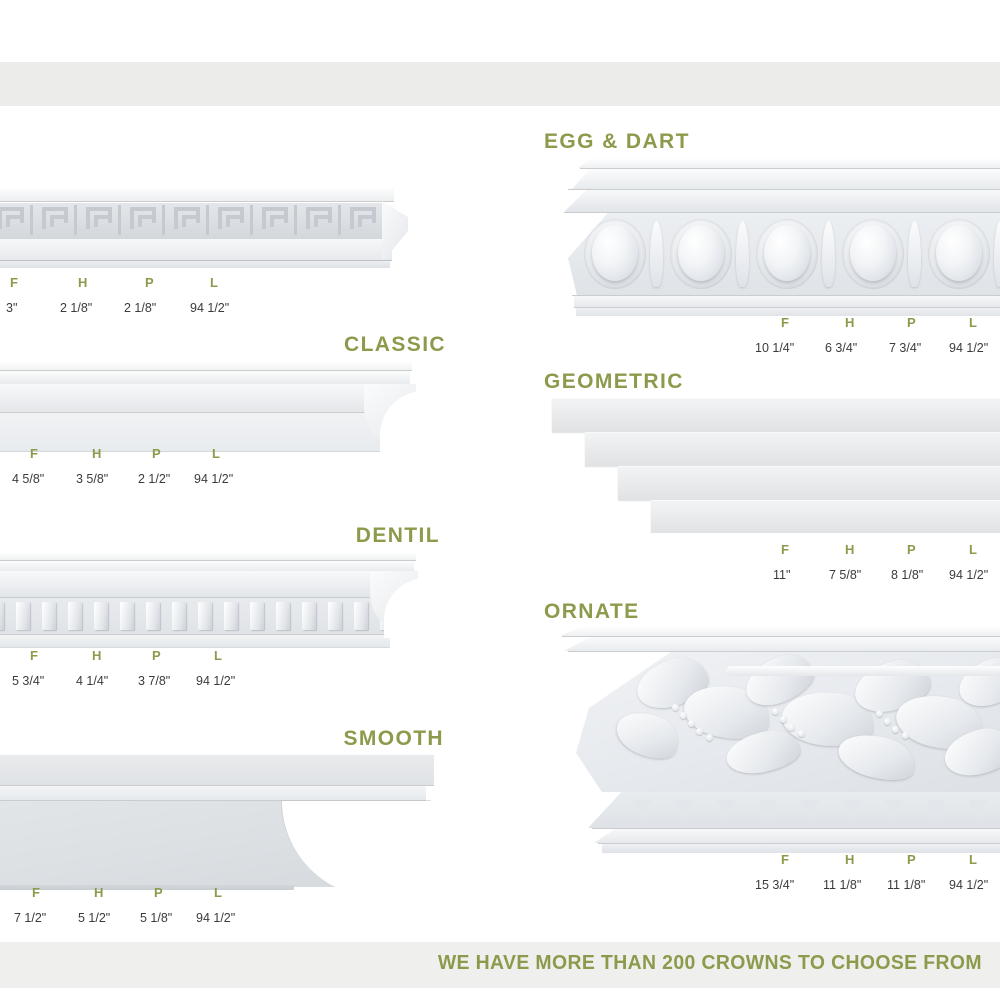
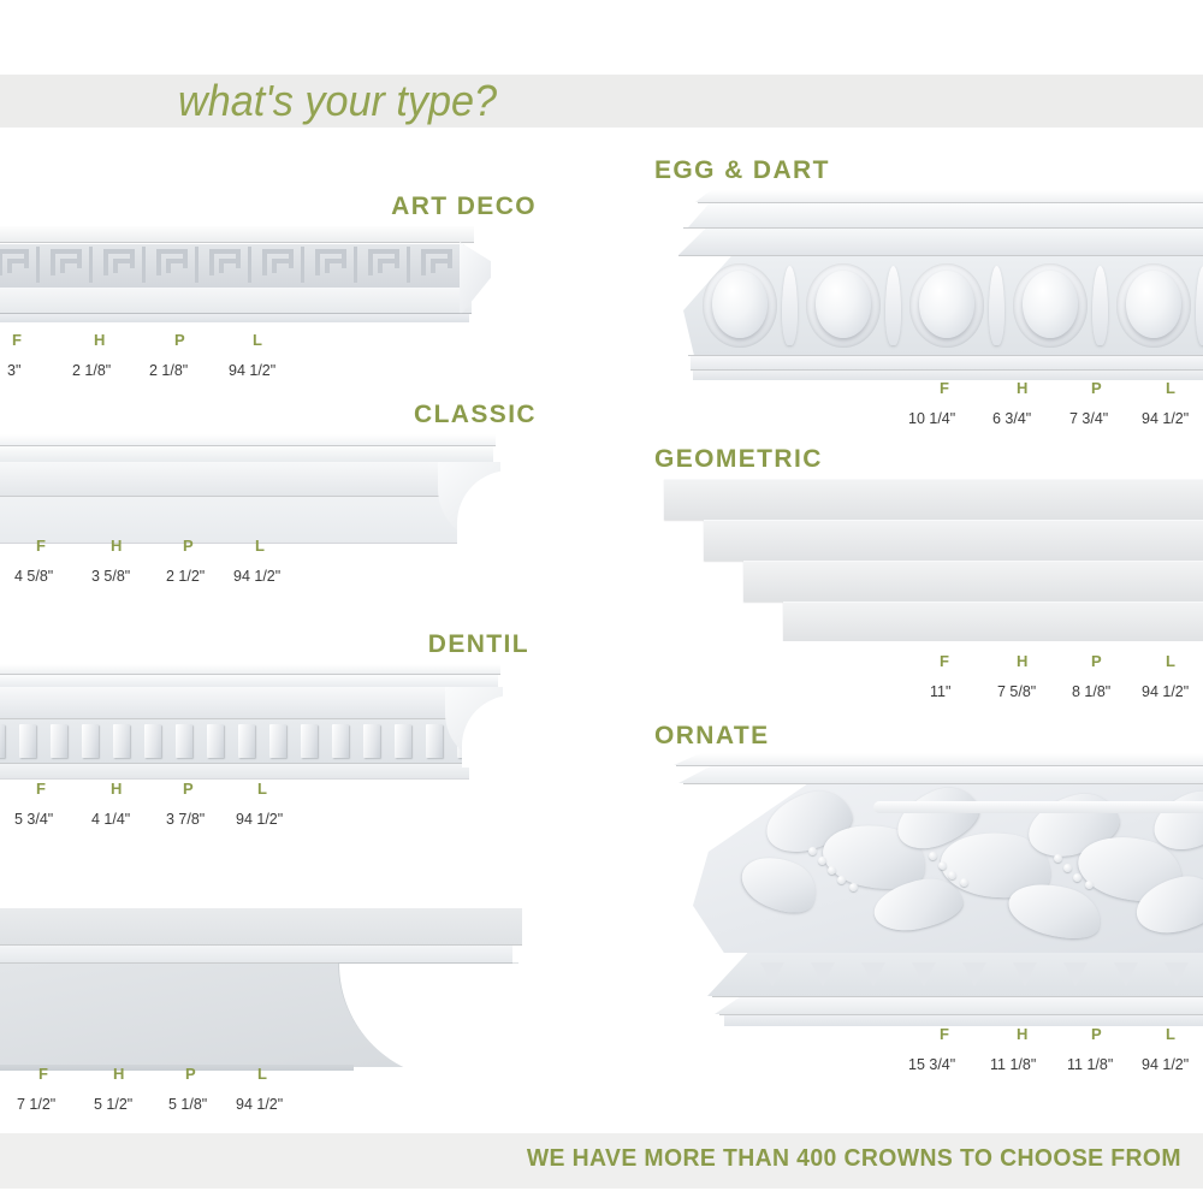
+ what's your type?
+ ART DECO
  F
  H
  P
  L
  3"
  2 1/8"
  2 1/8"
  94 1/2"
  CLASSIC
  F
  H
  P
  L
  4 5/8"
  3 5/8"
  2 1/2"
  94 1/2"
  DENTIL
  F
  H
  P
  L
  5 3/4"
  4 1/4"
  3 7/8"
  94 1/2"
- SMOOTH
  F
  H
  P
  L
  7 1/2"
  5 1/2"
  5 1/8"
  94 1/2"
  EGG & DART
  F
  H
  P
  L
  10 1/4"
  6 3/4"
  7 3/4"
  94 1/2"
  GEOMETRIC
  F
  H
  P
  L
  11"
  7 5/8"
  8 1/8"
  94 1/2"
  ORNATE
  F
  H
  P
  L
  15 3/4"
  11 1/8"
  11 1/8"
  94 1/2"
- WE HAVE MORE THAN 200 CROWNS TO CHOOSE FROM
+ WE HAVE MORE THAN 400 CROWNS TO CHOOSE FROM
